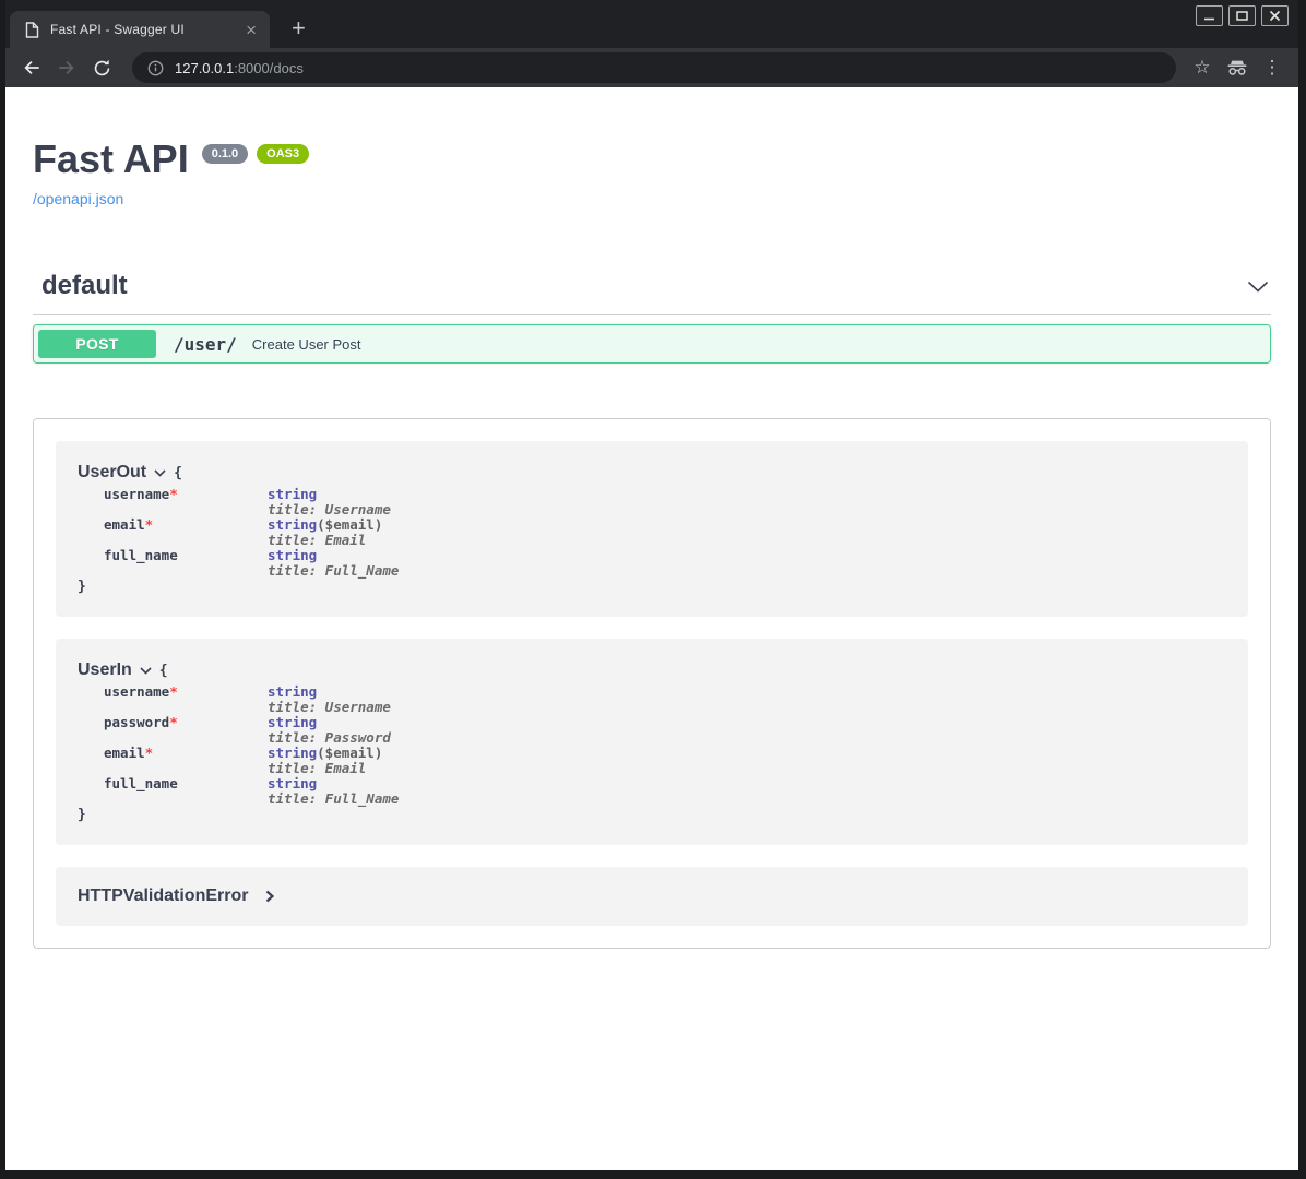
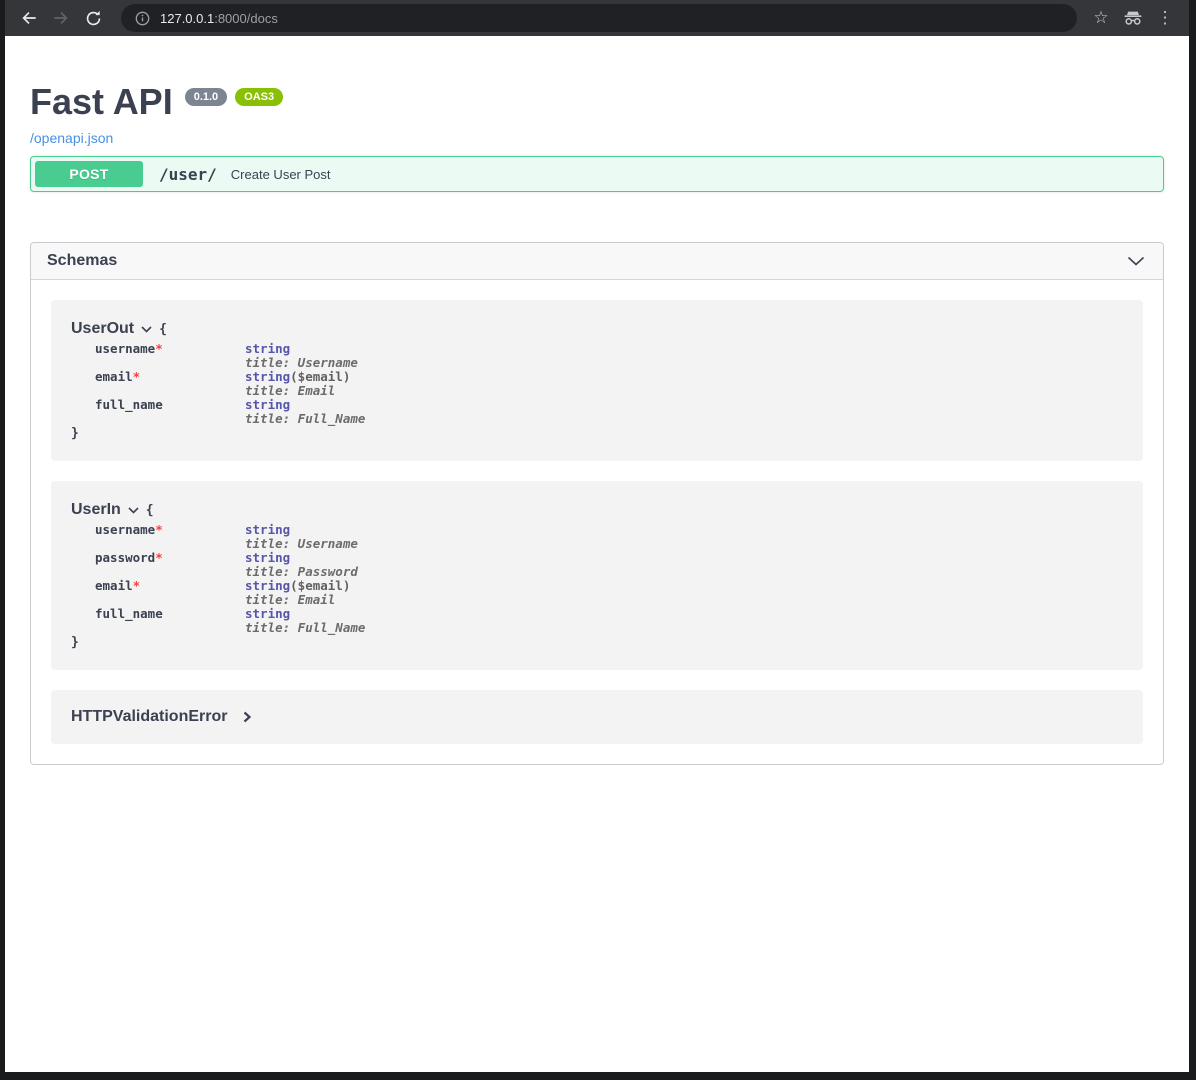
- Fast API - Swagger UI
- ×
- +
  127.0.0.1:8000/docs
  ☆
  ⋮
  Fast API
  0.1.0
  OAS3
  /openapi.json
- default
  POST
  /user/
  Create User Post
+ Schemas
  UserOut
  {
  username*
  string
  title: Username
  email*
  string($email)
  title: Email
  full_name
  string
  title: Full_Name
  }
  UserIn
  {
  username*
  string
  title: Username
  password*
  string
  title: Password
  email*
  string($email)
  title: Email
  full_name
  string
  title: Full_Name
  }
  HTTPValidationError
